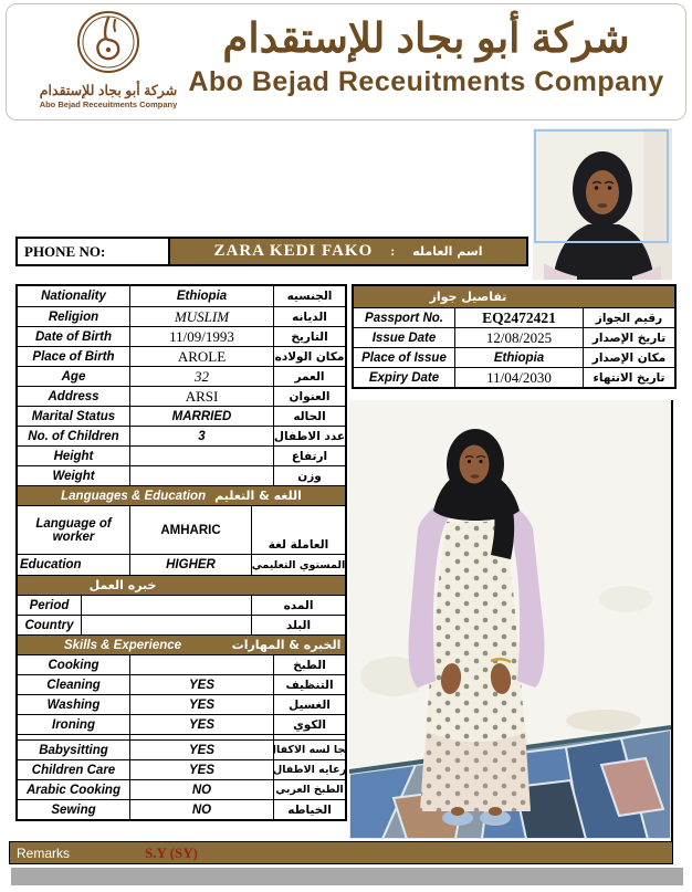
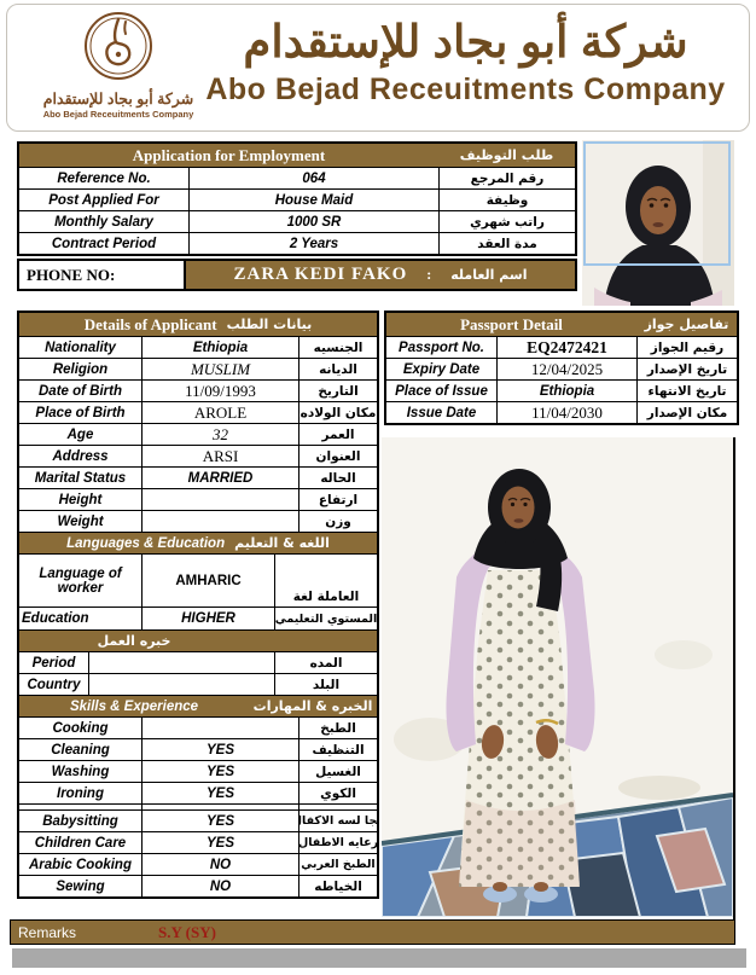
  شركة أبو بجاد للإستقدام
  Abo Bejad Receuitments Company
  شركة أبو بجاد للإستقدام
  Abo Bejad Receuitments Company
+ Application for Employment
+ طلب التوظيف
+ Reference No.
+ 064
+ رقم المرجع
+ Post Applied For
+ House Maid
+ وظيفة
+ Monthly Salary
+ 1000 SR
+ راتب شهري
+ Contract Period
+ 2 Years
+ مدة العقد
  PHONE NO:
  ZARA KEDI FAKO
  :
  اسم العامله
+ Details of Applicant
+ بيانات الطلب
  Nationality
  Ethiopia
  الجنسيه
  Religion
  MUSLIM
  الديانه
  Date of Birth
  11/09/1993
  التاريخ
  Place of Birth
  AROLE
  مكان الولاده
  Age
  32
  العمر
  Address
  ARSI
  العنوان
  Marital Status
  MARRIED
  الحاله
- No. of Children
- 3
- عدد الاطفال
  Height
  ارتفاع
  Weight
  وزن
  Languages & Education
  اللغه & التعليم
  Language of worker
  AMHARIC
  العاملة لغة
  Education
  HIGHER
  المستوي التعليمي
  خبره العمل
  Period
  المده
  Country
  البلد
  Skills & Experience
  الخبره & المهارات
  Cooking
  الطبخ
  Cleaning
  YES
  التنظيف
  Washing
  YES
  الغسيل
  Ironing
  YES
  الكوي
  Babysitting
  YES
  جا لسه الاكفا
  Children Care
  YES
  رعايه الاطفال
  Arabic Cooking
  NO
  الطبخ العربي
  Sewing
  NO
  الخياطه
+ Passport Detail
  تفاصيل جواز
  Passport No.
  EQ2472421
  رقيم الجواز
- Issue Date
+ Expiry Date
- 12/08/2025
+ 12/04/2025
  تاريخ الإصدار
  Place of Issue
  Ethiopia
- مكان الإصدار
+ تاريخ الانتهاء
- Expiry Date
+ Issue Date
  11/04/2030
- تاريخ الانتهاء
+ مكان الإصدار
  Remarks
  S.Y (SY)
